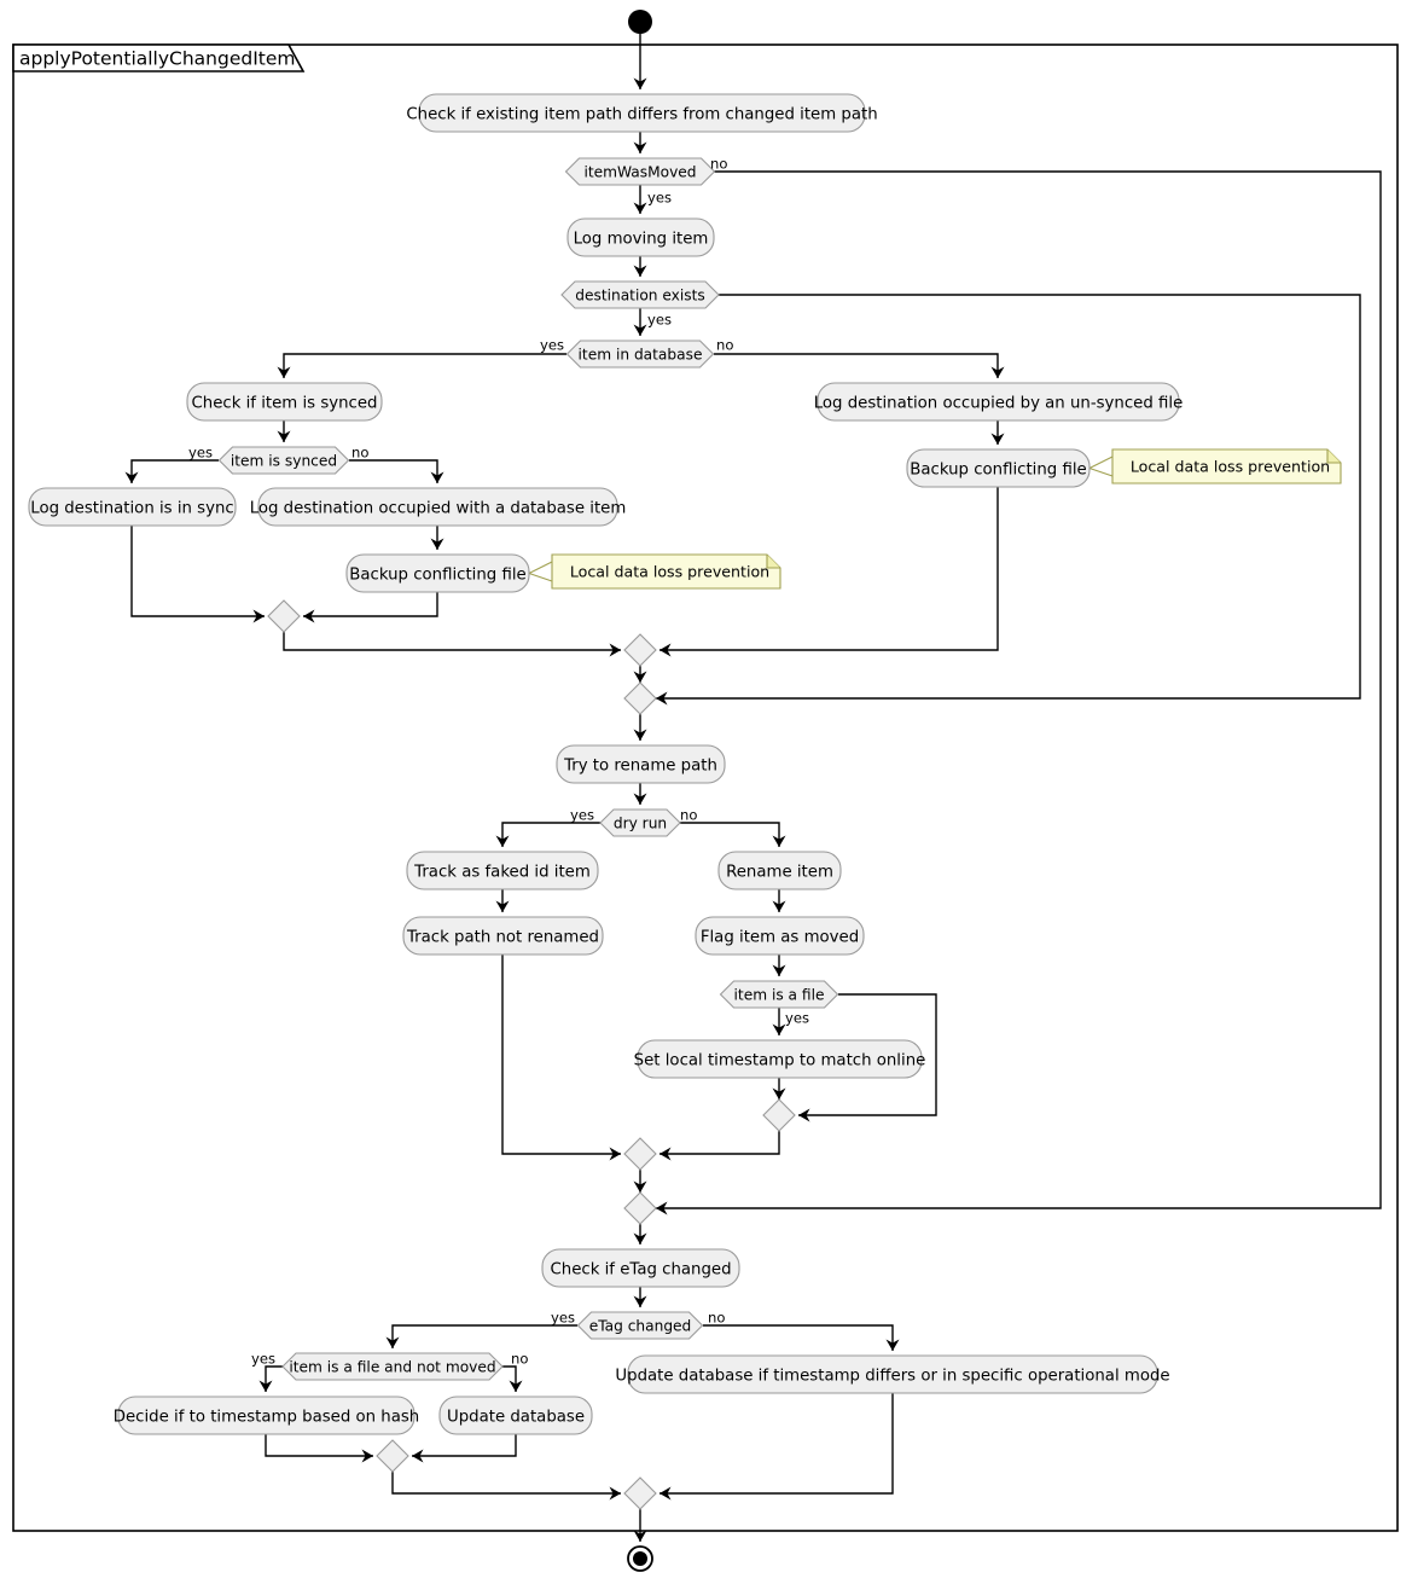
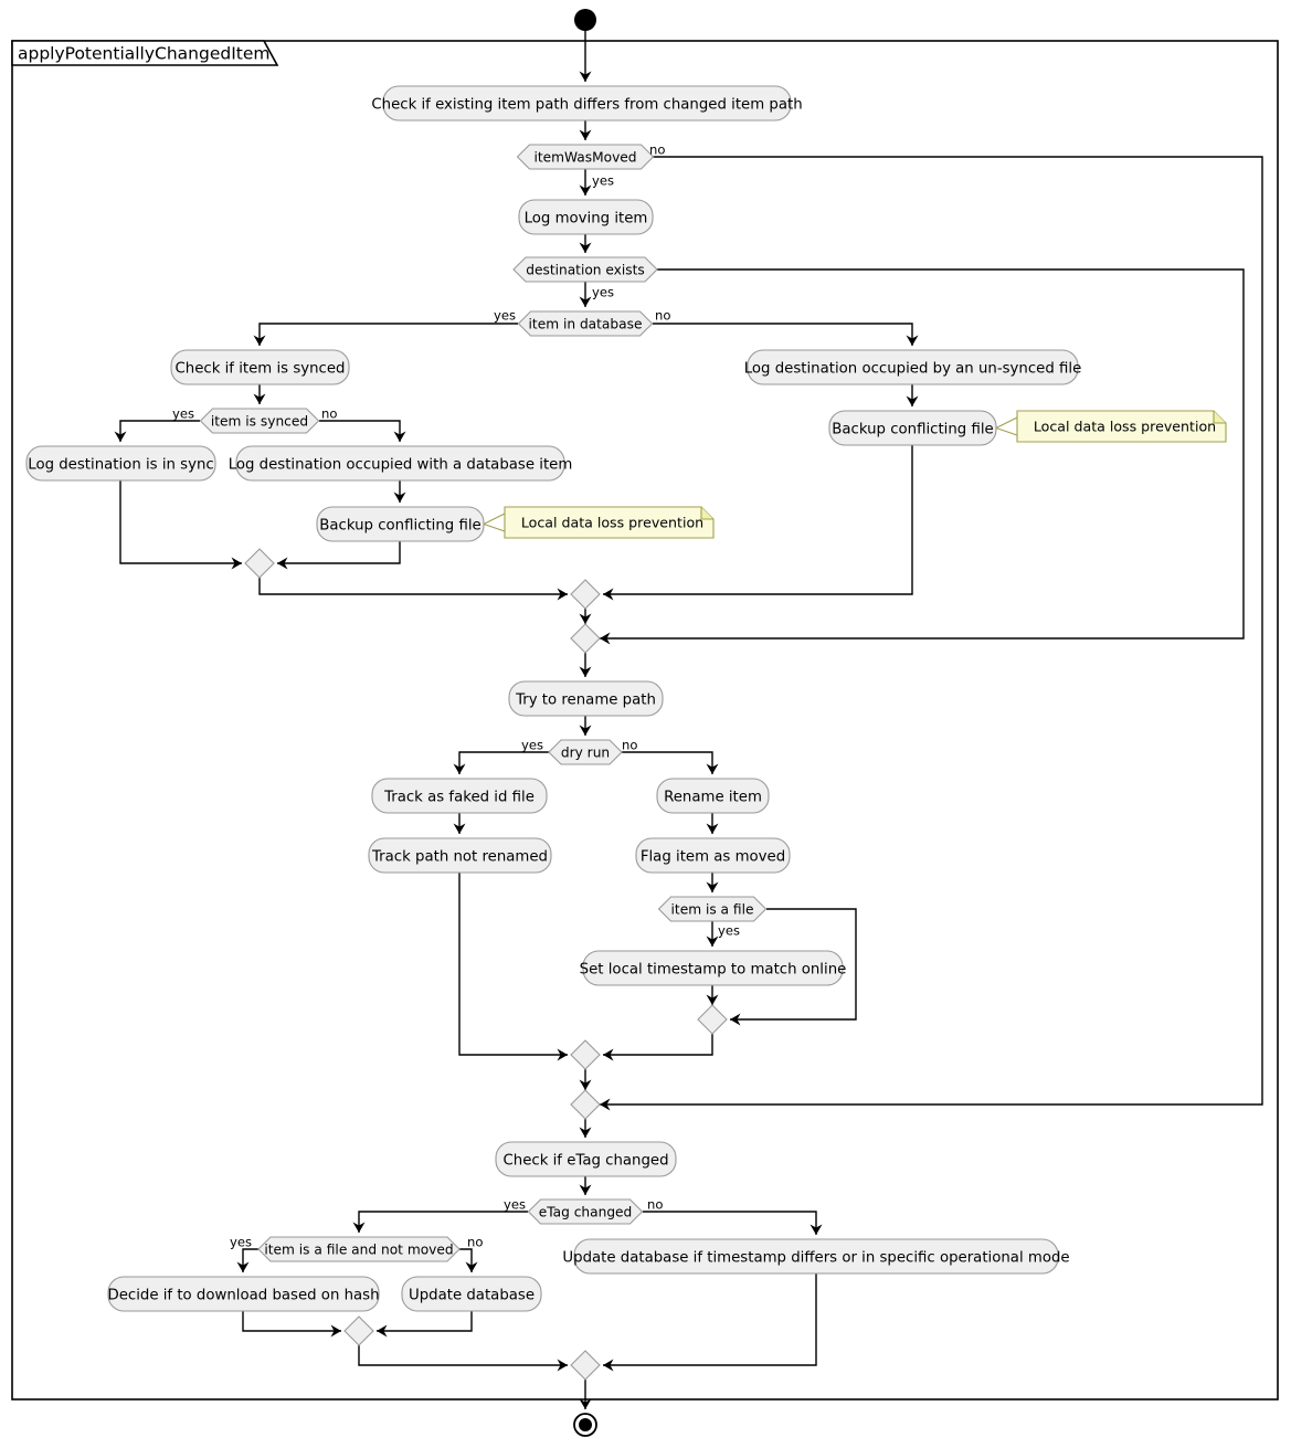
  applyPotentiallyChangedItem
  Local data loss prevention
  Local data loss prevention
  Check if existing item path differs from changed item path
  Log moving item
  Check if item is synced
  Log destination occupied by an un-synced file
  Log destination is in sync
  Log destination occupied with a database item
  Backup conflicting file
  Backup conflicting file
  Try to rename path
- Track as faked id item
+ Track as faked id file
  Rename item
  Track path not renamed
  Flag item as moved
  Set local timestamp to match online
  Check if eTag changed
  Update database if timestamp differs or in specific operational mode
- Decide if to timestamp based on hash
+ Decide if to download based on hash
  Update database
  itemWasMoved
  destination exists
  item in database
  item is synced
  dry run
  item is a file
  eTag changed
  item is a file and not moved
  no
  yes
  yes
  yes
  no
  yes
  no
  yes
  no
  yes
  yes
  no
  yes
  no
